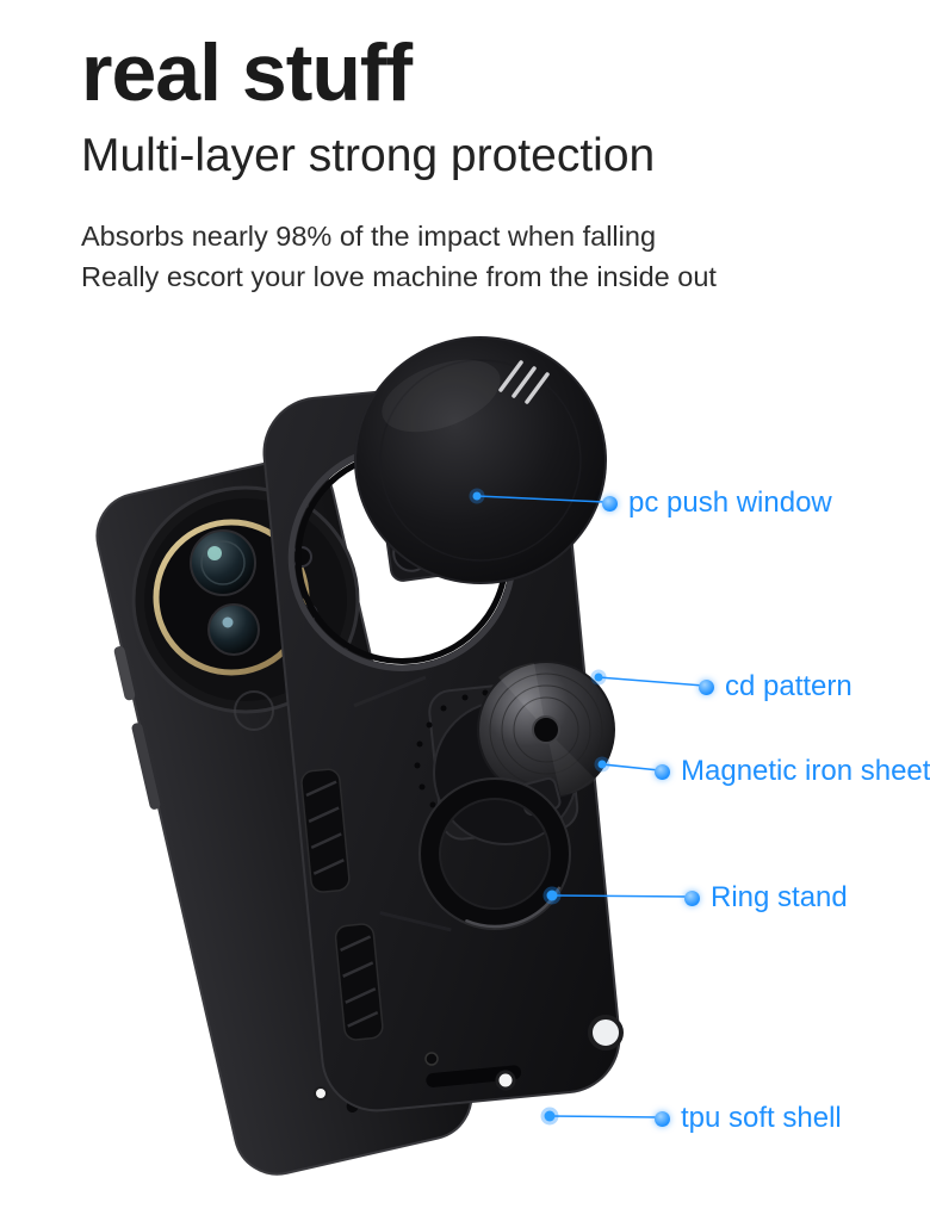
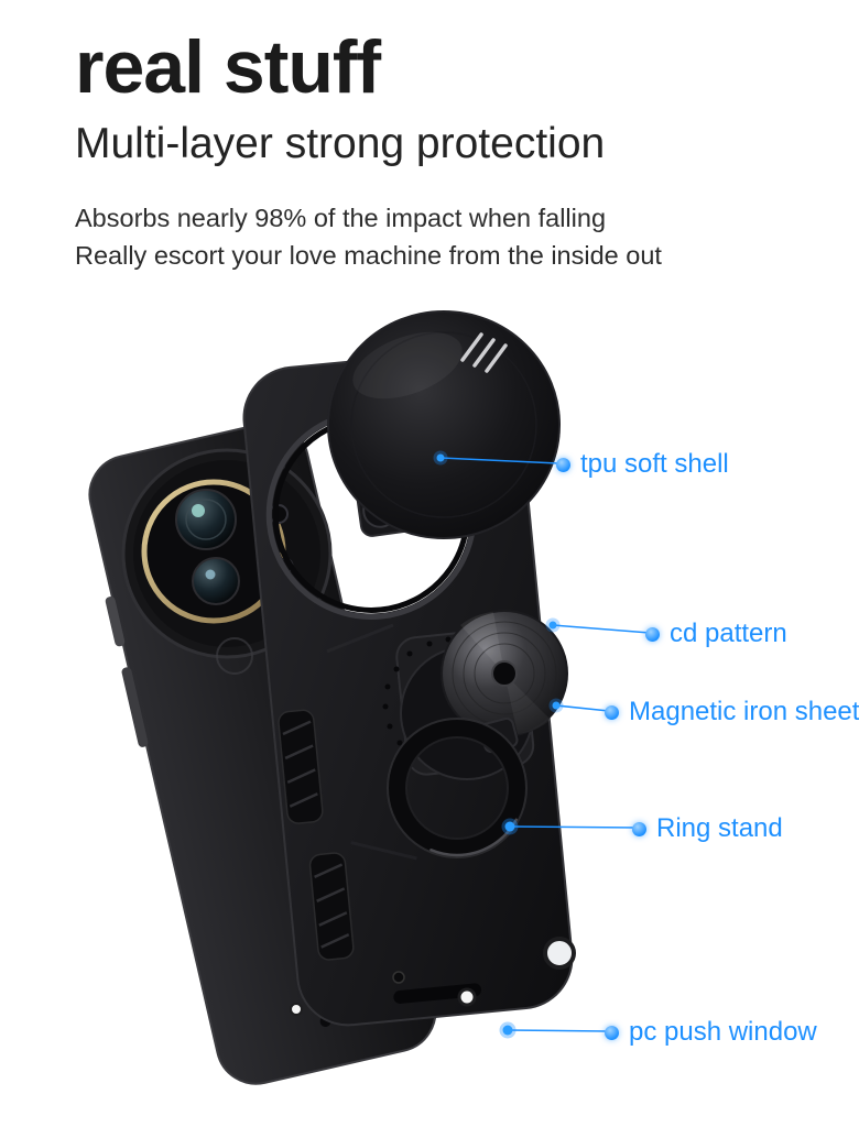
  real stuff
  Multi-layer strong protection
  Absorbs nearly 98% of the impact when falling
  Really escort your love machine from the inside out
- pc push window
+ tpu soft shell
  cd pattern
  Magnetic iron sheet
  Ring stand
- tpu soft shell
+ pc push window
